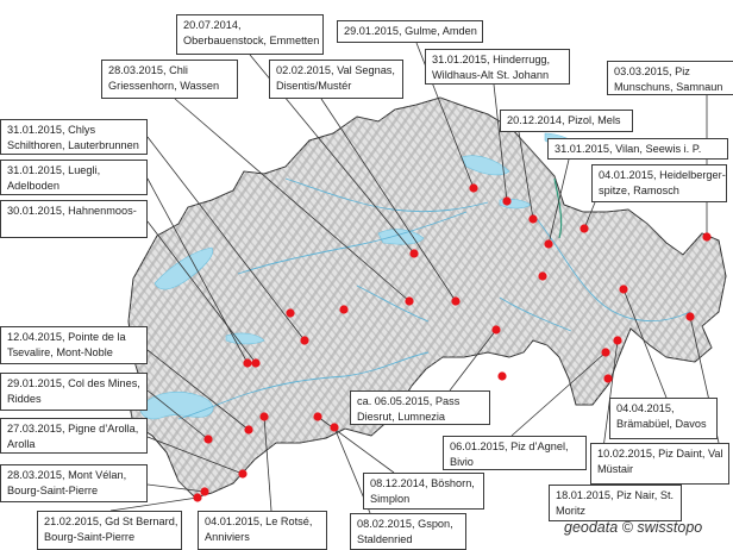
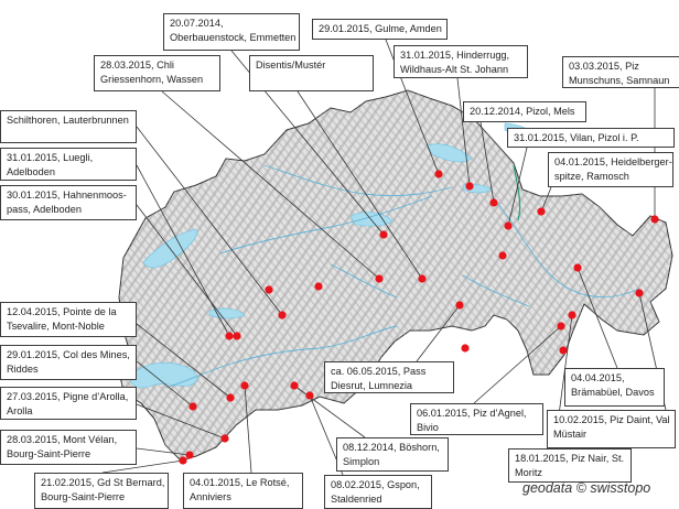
  20.07.2014,
  Oberbauenstock, Emmetten
  29.01.2015, Gulme, Amden
  28.03.2015, Chli
  Griessenhorn, Wassen
- 02.02.2015, Val Segnas,
  Disentis/Mustér
  31.01.2015, Hinderrugg,
  Wildhaus-Alt St. Johann
  03.03.2015, Piz
  Munschuns, Samnaun
  20.12.2014, Pizol, Mels
- 31.01.2015, Vilan, Seewis i. P.
+ 31.01.2015, Vilan, Pizol i. P.
- 31.01.2015, Chlys
  Schilthoren, Lauterbrunnen
  04.01.2015, Heidelberger-
  spitze, Ramosch
  31.01.2015, Luegli,
  Adelboden
  30.01.2015, Hahnenmoos-
+ pass, Adelboden
  12.04.2015, Pointe de la
  Tsevalire, Mont-Noble
  29.01.2015, Col des Mines,
  Riddes
  27.03.2015, Pigne d’Arolla,
  Arolla
  28.03.2015, Mont Vélan,
  Bourg-Saint-Pierre
  21.02.2015, Gd St Bernard,
  Bourg-Saint-Pierre
  04.01.2015, Le Rotsé,
  Anniviers
  ca. 06.05.2015, Pass
  Diesrut, Lumnezia
  06.01.2015, Piz d’Agnel,
  Bivio
  08.12.2014, Böshorn,
  Simplon
  08.02.2015, Gspon,
  Staldenried
  04.04.2015,
  Brämabüel, Davos
  10.02.2015, Piz Daint, Val
  Müstair
  18.01.2015, Piz Nair, St.
  Moritz
  geodata © swisstopo
